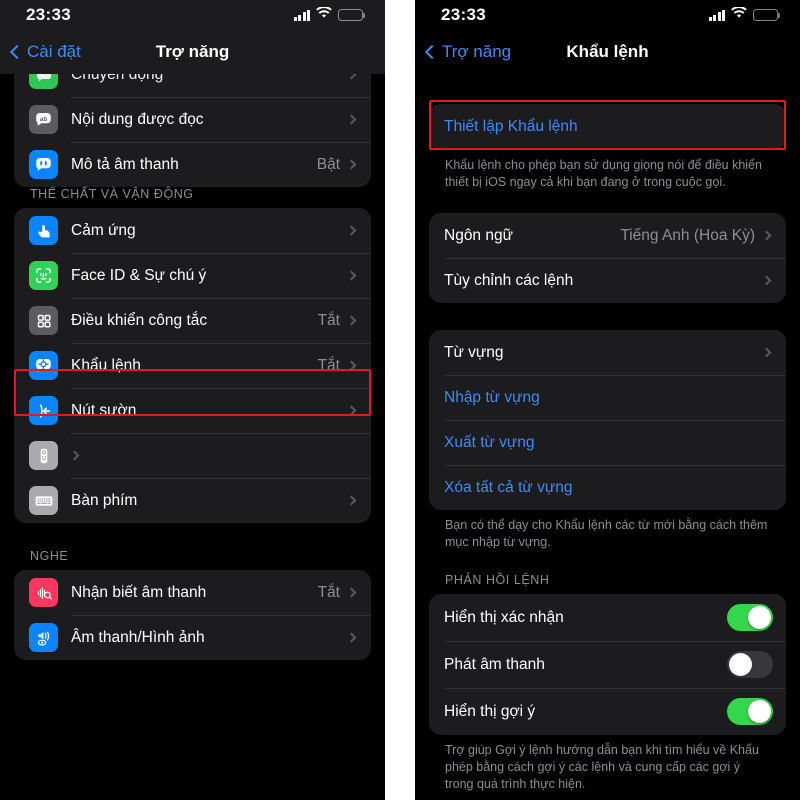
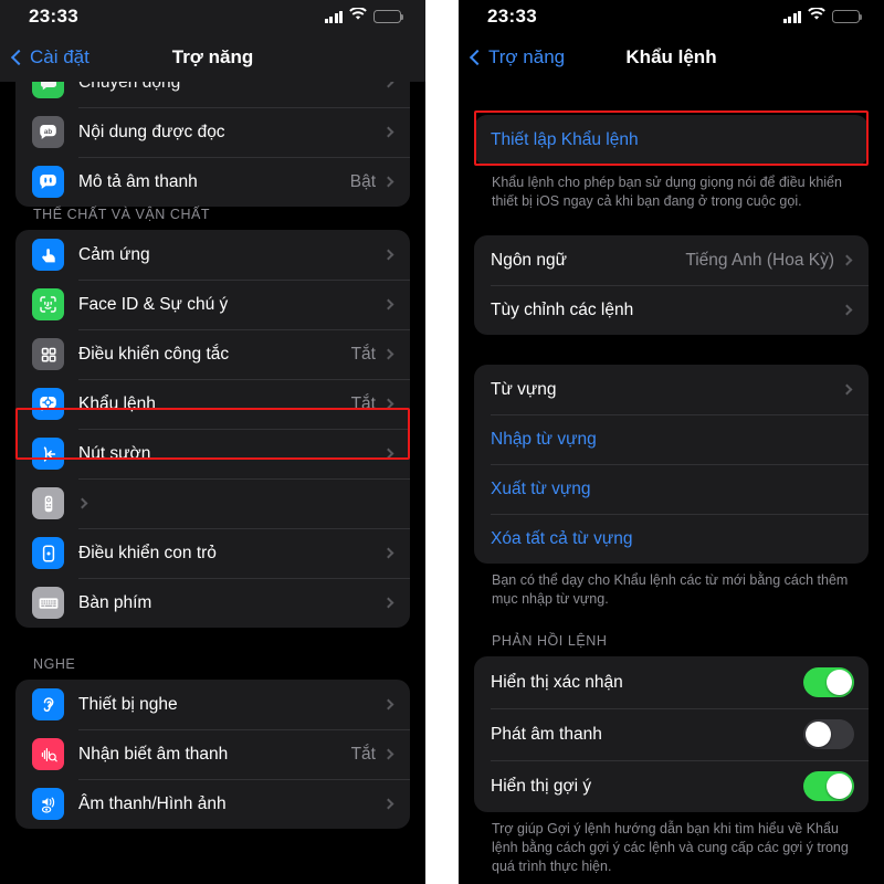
  23:33
  Cài đặt
  Trợ năng
  Chuyển động
  Nội dung được đọc
  Mô tả âm thanh
  Bật
- THỂ CHẤT VÀ VẬN ĐỘNG
+ THỂ CHẤT VÀ VẬN CHẤT
  Cảm ứng
  Face ID & Sự chú ý
  Điều khiển công tắc
  Tắt
  Khẩu lệnh
  Tắt
  Nút sườn
+ Điều khiển con trỏ
  Bàn phím
  NGHE
+ Thiết bị nghe
  Nhận biết âm thanh
  Tắt
  Âm thanh/Hình ảnh
  23:33
  Trợ năng
  Khẩu lệnh
  Thiết lập Khẩu lệnh
  Khẩu lệnh cho phép bạn sử dụng giọng nói để điều khiển thiết bị iOS ngay cả khi bạn đang ở trong cuộc gọi.
  Ngôn ngữ
  Tiếng Anh (Hoa Kỳ)
  Tùy chỉnh các lệnh
  Từ vựng
  Nhập từ vựng
  Xuất từ vựng
  Xóa tất cả từ vựng
  Bạn có thể dạy cho Khẩu lệnh các từ mới bằng cách thêm mục nhập từ vựng.
  PHẢN HỒI LỆNH
  Hiển thị xác nhận
  Phát âm thanh
  Hiển thị gợi ý
- Trợ giúp Gợi ý lệnh hướng dẫn bạn khi tìm hiểu về Khẩu phép bằng cách gợi ý các lệnh và cung cấp các gợi ý trong quá trình thực hiện.
+ Trợ giúp Gợi ý lệnh hướng dẫn bạn khi tìm hiểu về Khẩu lệnh bằng cách gợi ý các lệnh và cung cấp các gợi ý trong quá trình thực hiện.
